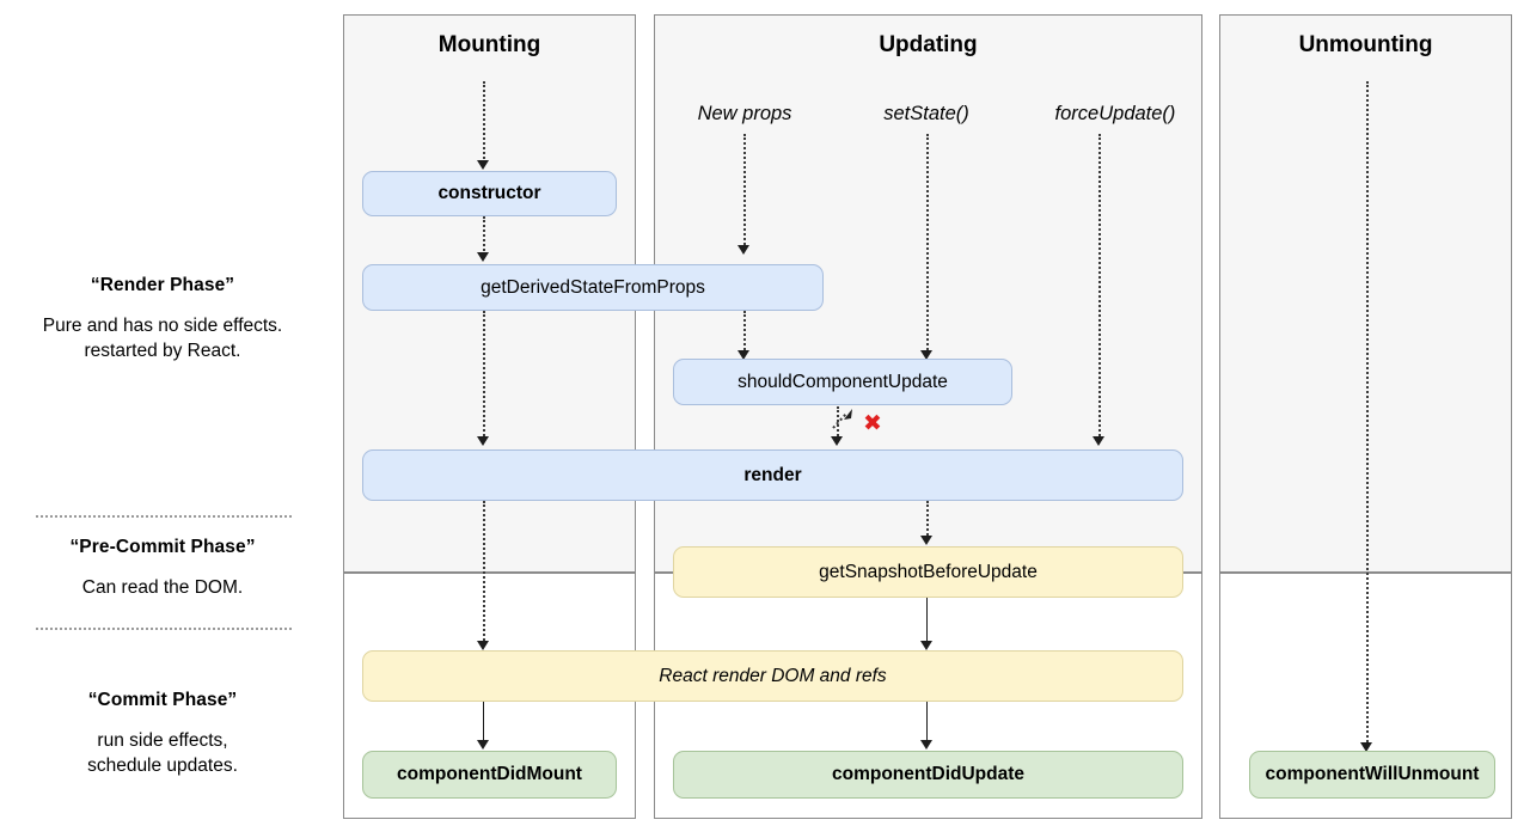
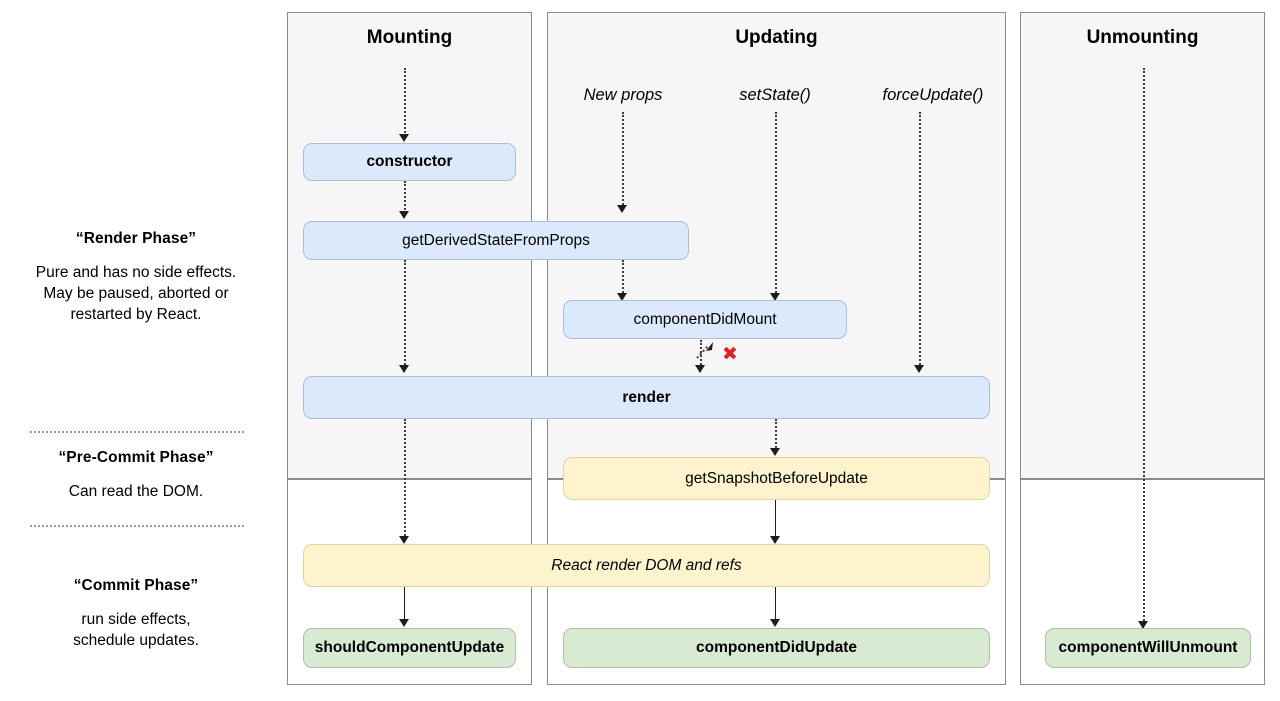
  Mounting
  Updating
  Unmounting
  “Render Phase”
  Pure and has no side effects.
+ May be paused, aborted or
  restarted by React.
  “Pre-Commit Phase”
  Can read the DOM.
  “Commit Phase”
  run side effects,
  schedule updates.
  New props
  setState()
  forceUpdate()
  ✖
  constructor
  getDerivedStateFromProps
- shouldComponentUpdate
+ componentDidMount
  render
  getSnapshotBeforeUpdate
  React render DOM and refs
- componentDidMount
+ shouldComponentUpdate
  componentDidUpdate
  componentWillUnmount
